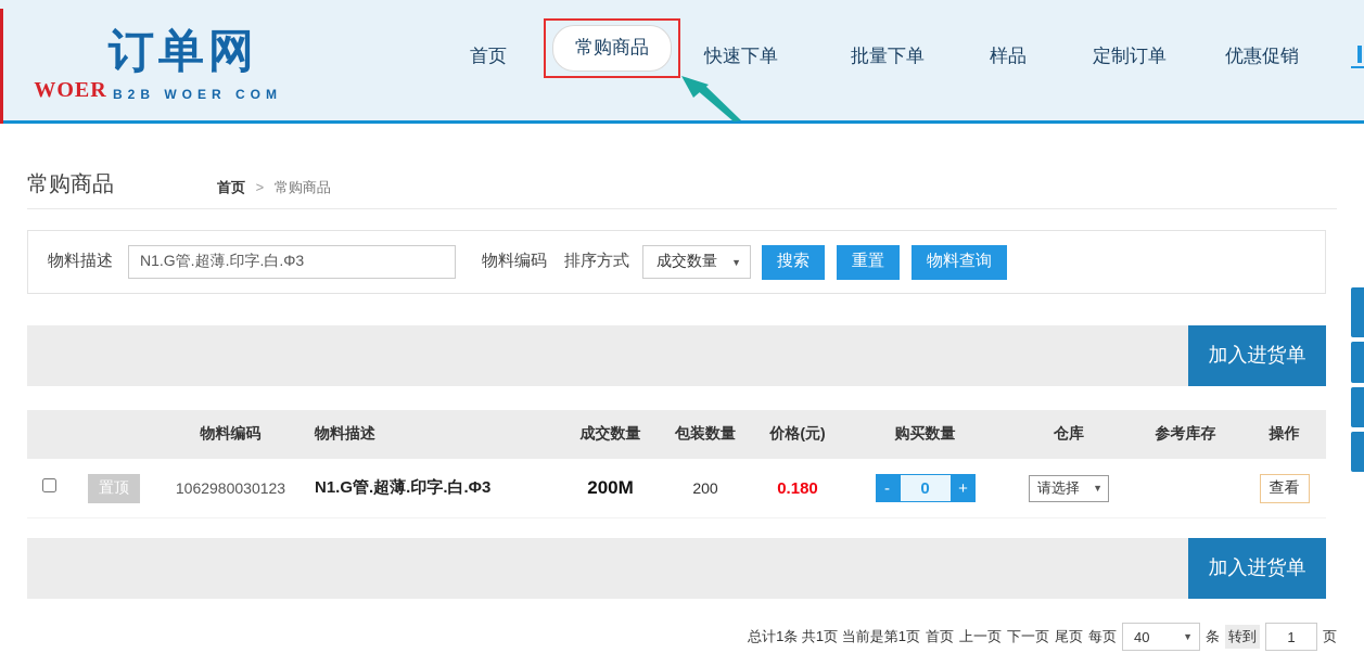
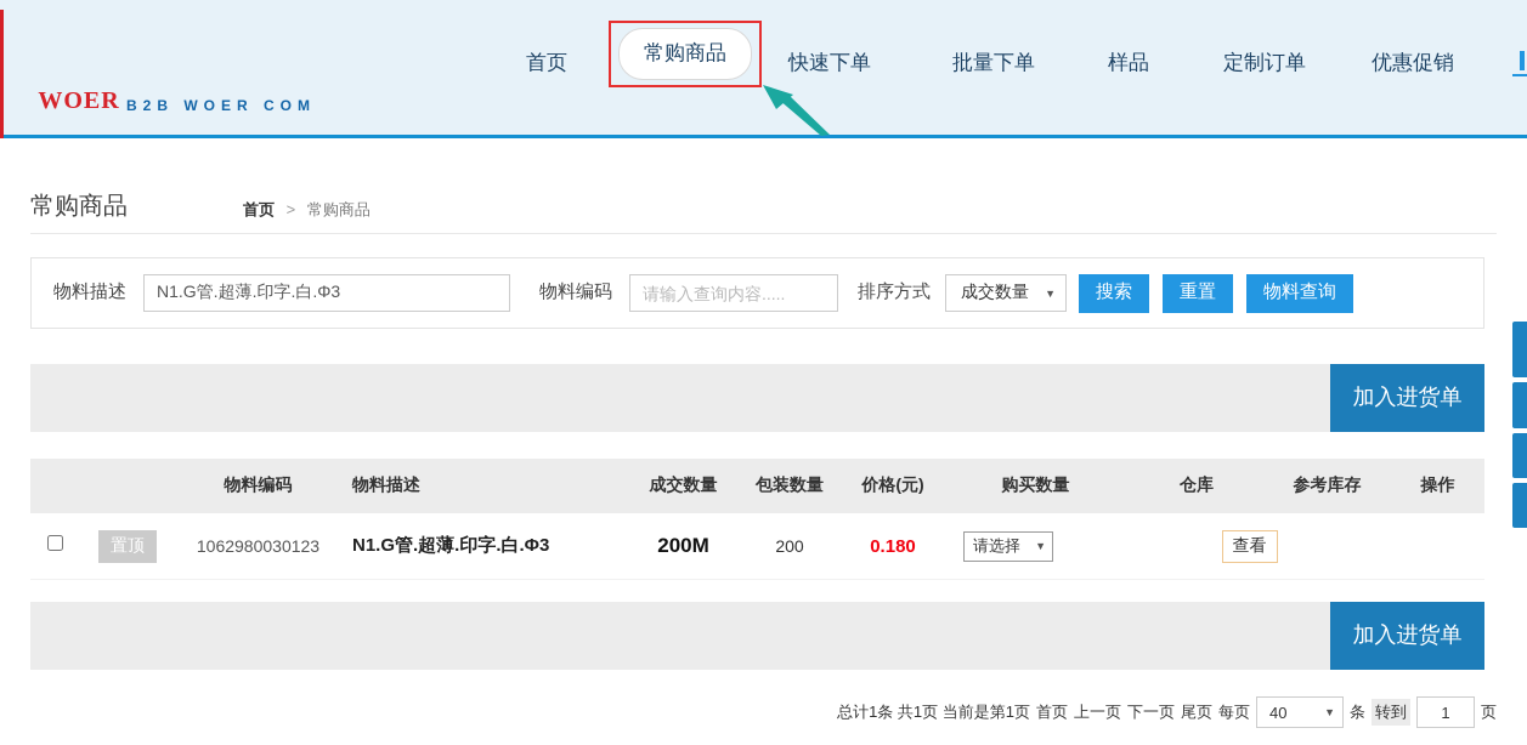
  WOER
- 订单网
  B2B WOER COM
  首页
  常购商品
  快速下单
  批量下单
  样品
  定制订单
  优惠促销
  常购商品
  首页 > 常购商品
  物料描述
  N1.G管.超薄.印字.白.Φ3
  物料编码
+ 请输入查询内容.....
  排序方式
  成交数量
  ▼
  搜索
  重置
  物料查询
  加入进货单
  物料编码
  物料描述
  成交数量
  包装数量
  价格(元)
  购买数量
  仓库
  参考库存
  操作
  置顶
  1062980030123
  N1.G管.超薄.印字.白.Φ3
  200M
  200
  0.180
- -
- 0
- +
  请选择
  ▼
  查看
  加入进货单
  总计1条 共1页 当前是第1页
  首页
  上一页
  下一页
  尾页
  每页
  40
  ▼
  条
  转到
  1
  页
